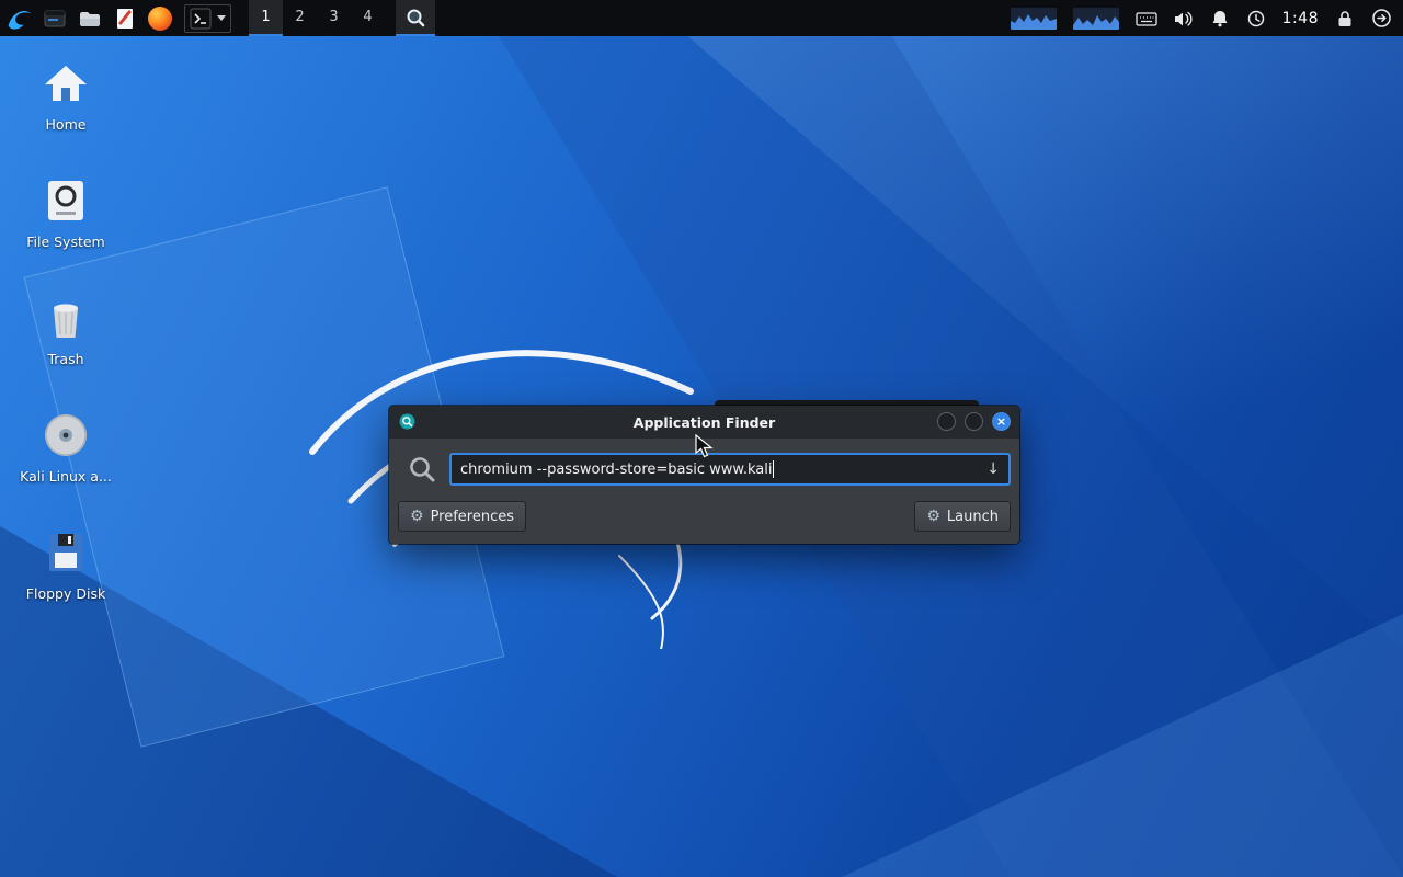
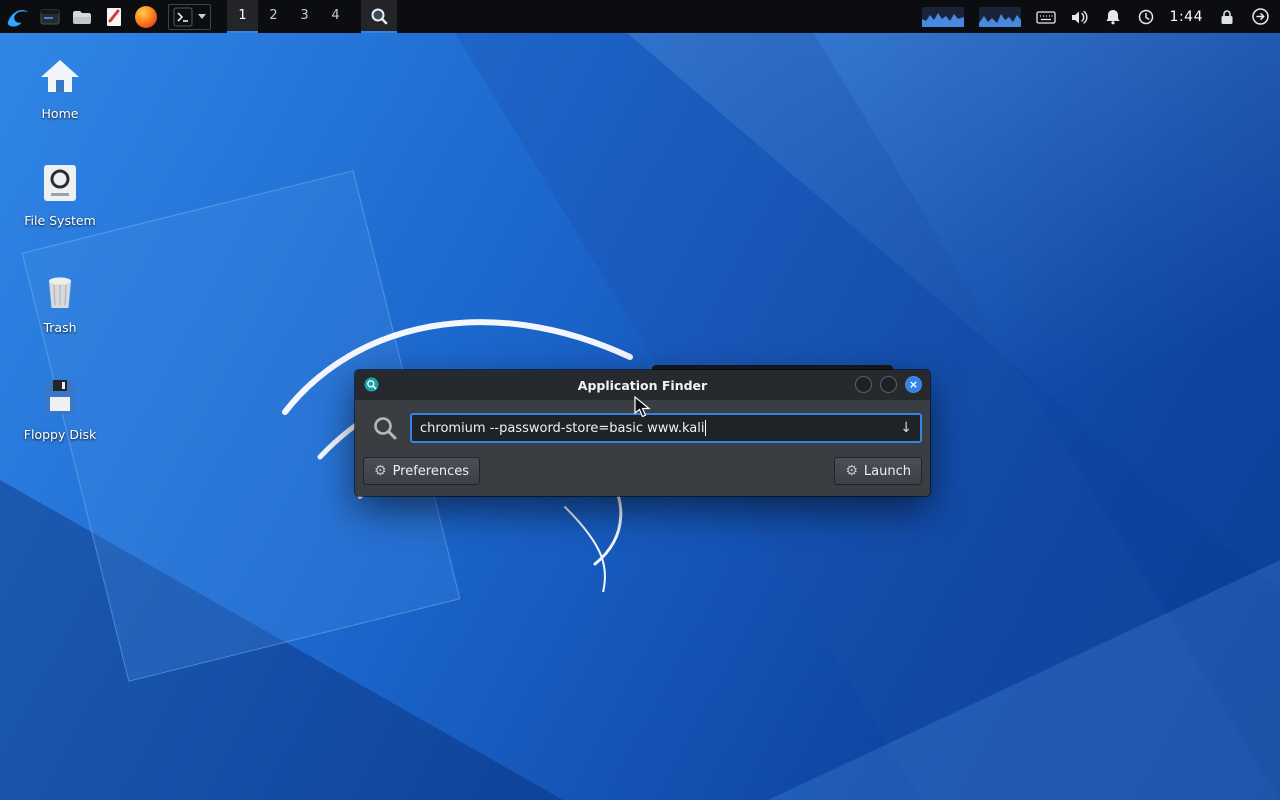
  1
  2
  3
  4
- 1:48
+ 1:44
  Home
  File System
  Trash
- Kali Linux a...
  Floppy Disk
  Application Finder
  ×
  chromium --password-store=basic www.kali
  ↓
  ⚙
  Preferences
  ⚙
  Launch
